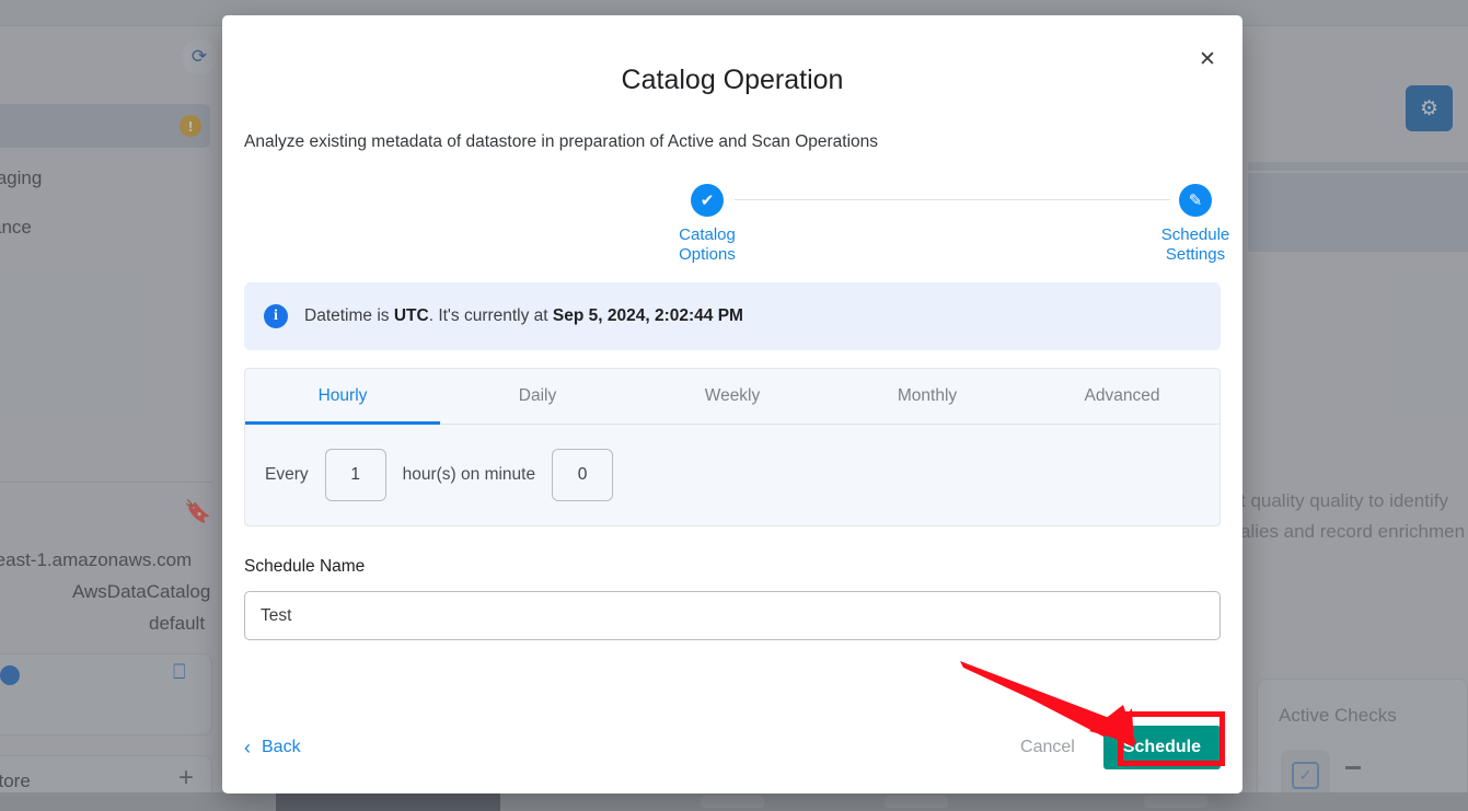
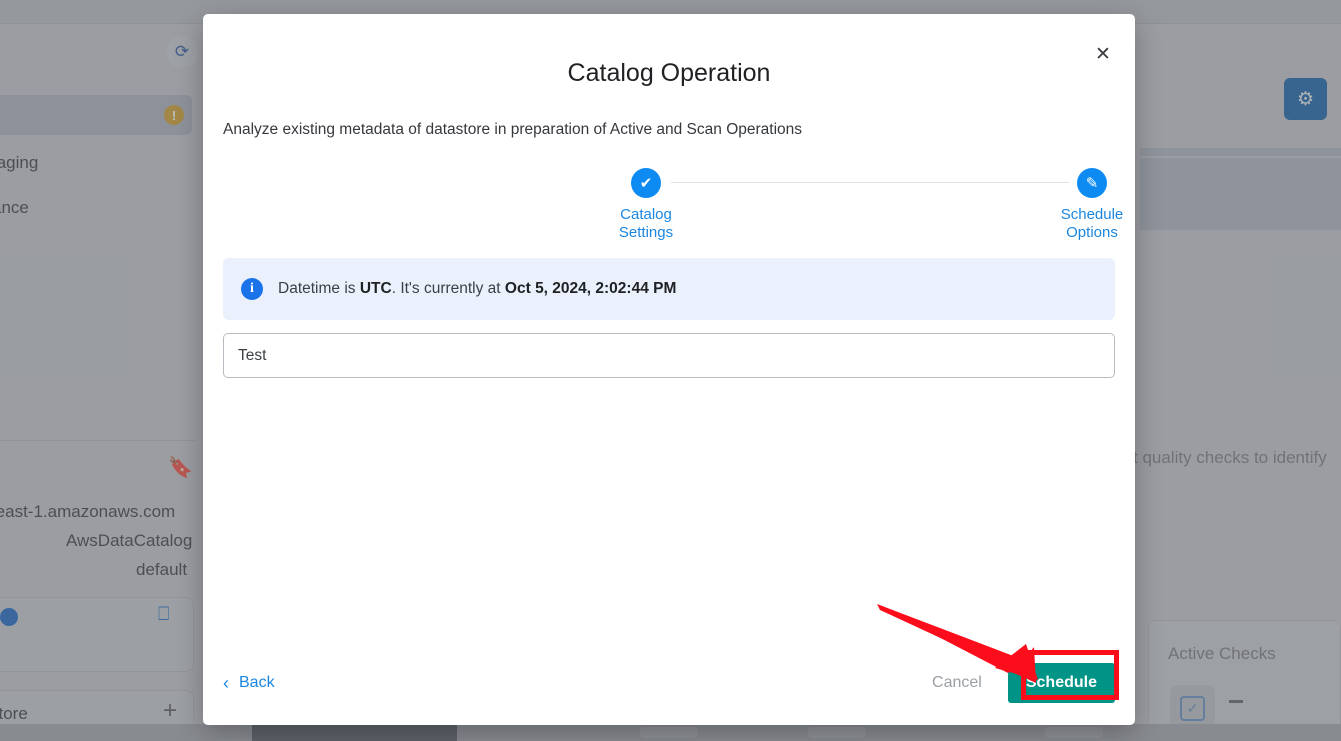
  ⟳
  !
  aging
  nce
  🔖
  east-1.amazonaws.com
  AwsDataCatalog
  default
  ⎕
  tore
  +
  ⚙
- t quality quality to identify
+ t quality checks to identify
- alies and record enrichmen
  Active Checks
  ✓
  ✕
  Catalog Operation
  Analyze existing metadata of datastore in preparation of Active and Scan Operations
  ✔
  Catalog
- Options
+ Settings
  ✎
  Schedule
- Settings
+ Options
  i
- Datetime is UTC. It's currently at Sep 5, 2024, 2:02:44 PM
+ Datetime is UTC. It's currently at Oct 5, 2024, 2:02:44 PM
- Hourly
- Daily
- Weekly
- Monthly
- Advanced
- Every
- 1
- hour(s) on minute
- 0
- Schedule Name
  Test
  ‹
  Back
  Cancel
  Schedule
